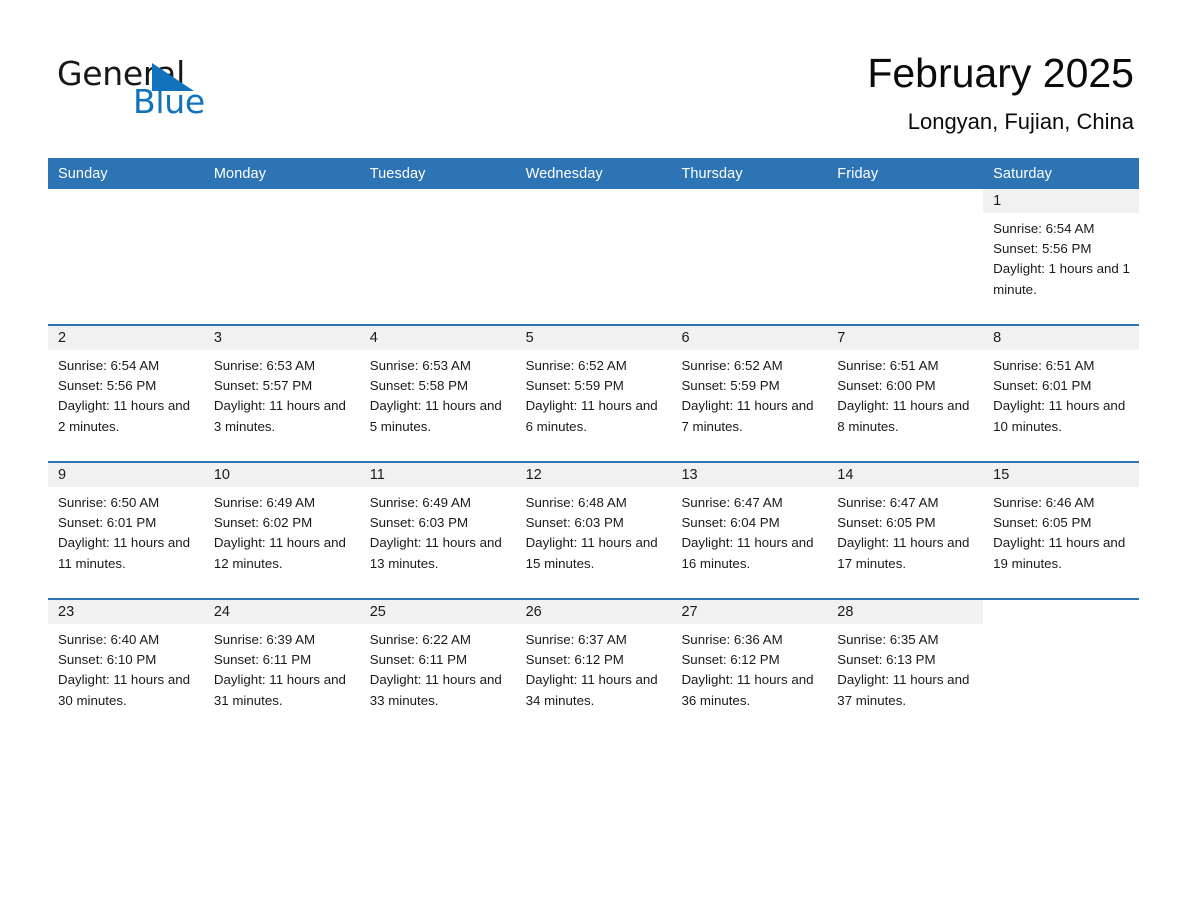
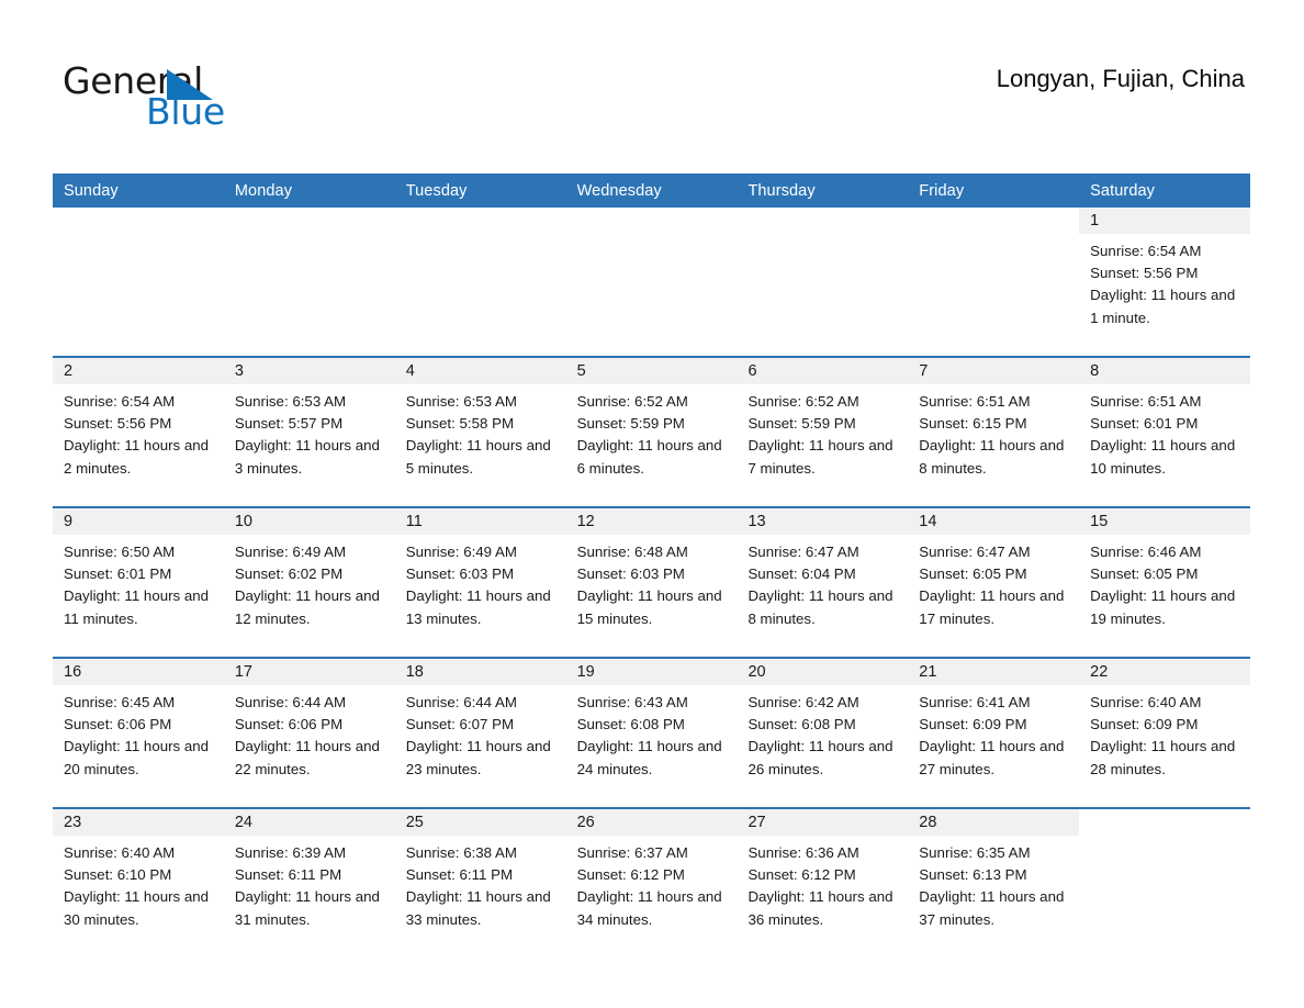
  General
  Blue
- February 2025
  Longyan, Fujian, China
  Sunday	Monday	Tuesday	Wednesday	Thursday	Friday	Saturday
- 						1Sunrise: 6:54 AMSunset: 5:56 PMDaylight: 1 hours and 1 minute.
+ 						1Sunrise: 6:54 AMSunset: 5:56 PMDaylight: 11 hours and 1 minute.
- 2Sunrise: 6:54 AMSunset: 5:56 PMDaylight: 11 hours and 2 minutes.	3Sunrise: 6:53 AMSunset: 5:57 PMDaylight: 11 hours and 3 minutes.	4Sunrise: 6:53 AMSunset: 5:58 PMDaylight: 11 hours and 5 minutes.	5Sunrise: 6:52 AMSunset: 5:59 PMDaylight: 11 hours and 6 minutes.	6Sunrise: 6:52 AMSunset: 5:59 PMDaylight: 11 hours and 7 minutes.	7Sunrise: 6:51 AMSunset: 6:00 PMDaylight: 11 hours and 8 minutes.	8Sunrise: 6:51 AMSunset: 6:01 PMDaylight: 11 hours and 10 minutes.
+ 2Sunrise: 6:54 AMSunset: 5:56 PMDaylight: 11 hours and 2 minutes.	3Sunrise: 6:53 AMSunset: 5:57 PMDaylight: 11 hours and 3 minutes.	4Sunrise: 6:53 AMSunset: 5:58 PMDaylight: 11 hours and 5 minutes.	5Sunrise: 6:52 AMSunset: 5:59 PMDaylight: 11 hours and 6 minutes.	6Sunrise: 6:52 AMSunset: 5:59 PMDaylight: 11 hours and 7 minutes.	7Sunrise: 6:51 AMSunset: 6:15 PMDaylight: 11 hours and 8 minutes.	8Sunrise: 6:51 AMSunset: 6:01 PMDaylight: 11 hours and 10 minutes.
- 9Sunrise: 6:50 AMSunset: 6:01 PMDaylight: 11 hours and 11 minutes.	10Sunrise: 6:49 AMSunset: 6:02 PMDaylight: 11 hours and 12 minutes.	11Sunrise: 6:49 AMSunset: 6:03 PMDaylight: 11 hours and 13 minutes.	12Sunrise: 6:48 AMSunset: 6:03 PMDaylight: 11 hours and 15 minutes.	13Sunrise: 6:47 AMSunset: 6:04 PMDaylight: 11 hours and 16 minutes.	14Sunrise: 6:47 AMSunset: 6:05 PMDaylight: 11 hours and 17 minutes.	15Sunrise: 6:46 AMSunset: 6:05 PMDaylight: 11 hours and 19 minutes.
+ 9Sunrise: 6:50 AMSunset: 6:01 PMDaylight: 11 hours and 11 minutes.	10Sunrise: 6:49 AMSunset: 6:02 PMDaylight: 11 hours and 12 minutes.	11Sunrise: 6:49 AMSunset: 6:03 PMDaylight: 11 hours and 13 minutes.	12Sunrise: 6:48 AMSunset: 6:03 PMDaylight: 11 hours and 15 minutes.	13Sunrise: 6:47 AMSunset: 6:04 PMDaylight: 11 hours and 8 minutes.	14Sunrise: 6:47 AMSunset: 6:05 PMDaylight: 11 hours and 17 minutes.	15Sunrise: 6:46 AMSunset: 6:05 PMDaylight: 11 hours and 19 minutes.
+ 16Sunrise: 6:45 AMSunset: 6:06 PMDaylight: 11 hours and 20 minutes.	17Sunrise: 6:44 AMSunset: 6:06 PMDaylight: 11 hours and 22 minutes.	18Sunrise: 6:44 AMSunset: 6:07 PMDaylight: 11 hours and 23 minutes.	19Sunrise: 6:43 AMSunset: 6:08 PMDaylight: 11 hours and 24 minutes.	20Sunrise: 6:42 AMSunset: 6:08 PMDaylight: 11 hours and 26 minutes.	21Sunrise: 6:41 AMSunset: 6:09 PMDaylight: 11 hours and 27 minutes.	22Sunrise: 6:40 AMSunset: 6:09 PMDaylight: 11 hours and 28 minutes.
- 23Sunrise: 6:40 AMSunset: 6:10 PMDaylight: 11 hours and 30 minutes.	24Sunrise: 6:39 AMSunset: 6:11 PMDaylight: 11 hours and 31 minutes.	25Sunrise: 6:22 AMSunset: 6:11 PMDaylight: 11 hours and 33 minutes.	26Sunrise: 6:37 AMSunset: 6:12 PMDaylight: 11 hours and 34 minutes.	27Sunrise: 6:36 AMSunset: 6:12 PMDaylight: 11 hours and 36 minutes.	28Sunrise: 6:35 AMSunset: 6:13 PMDaylight: 11 hours and 37 minutes.
+ 23Sunrise: 6:40 AMSunset: 6:10 PMDaylight: 11 hours and 30 minutes.	24Sunrise: 6:39 AMSunset: 6:11 PMDaylight: 11 hours and 31 minutes.	25Sunrise: 6:38 AMSunset: 6:11 PMDaylight: 11 hours and 33 minutes.	26Sunrise: 6:37 AMSunset: 6:12 PMDaylight: 11 hours and 34 minutes.	27Sunrise: 6:36 AMSunset: 6:12 PMDaylight: 11 hours and 36 minutes.	28Sunrise: 6:35 AMSunset: 6:13 PMDaylight: 11 hours and 37 minutes.
